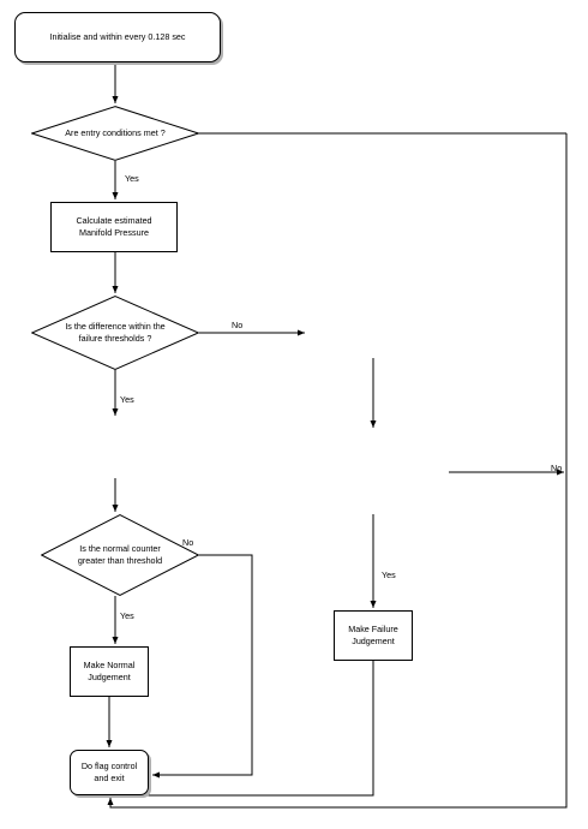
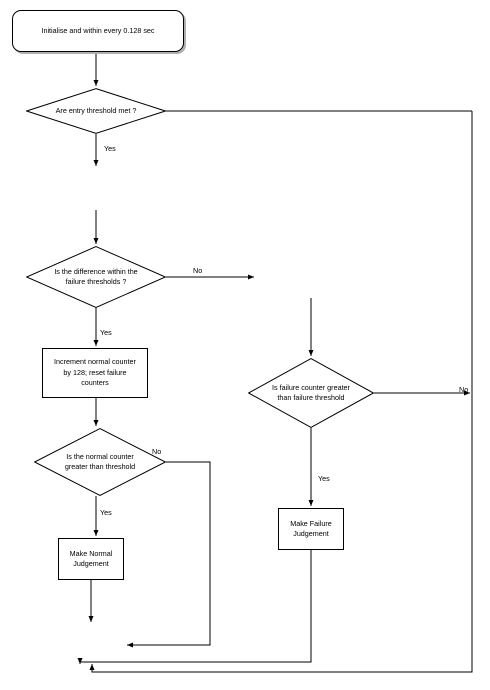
  Initialise and within every 0.128 sec
- Are entry conditions met ?
+ Are entry threshold met ?
- Calculate estimated
- Manifold Pressure
  Is the difference within the
  failure thresholds ?
+ Increment normal counter
+ by 128; reset failure
+ counters
+ Is failure counter greater
+ than failure threshold
  Is the normal counter
  greater than threshold
  Make Failure
  Judgement
  Make Normal
  Judgement
- Do flag control
- and exit
  Yes
  No
  Yes
  No
  Yes
  No
  Yes
